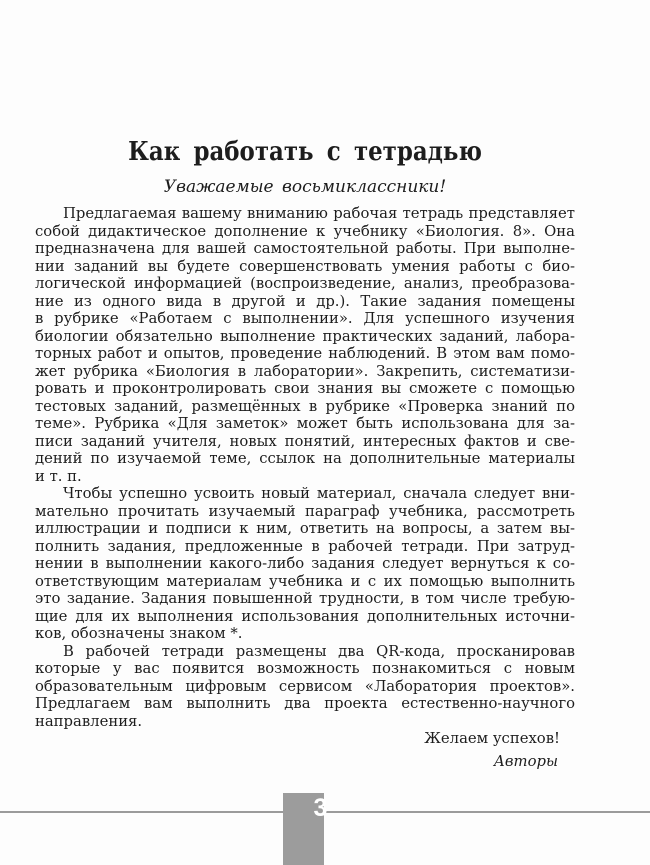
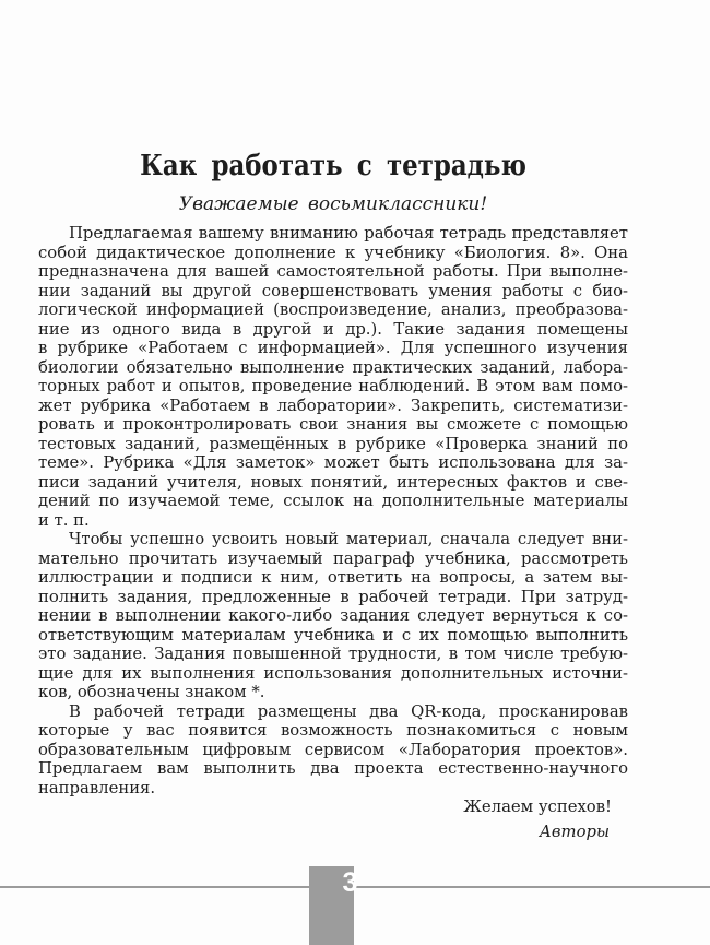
  Как работать с тетрадью
  Уважаемые восьмиклассники!
  Предлагаемая вашему вниманию рабочая тетрадь представляет
  собой дидактическое дополнение к учебнику «Биология. 8». Она
  предназначена для вашей самостоятельной работы. При выполне-
- нии заданий вы будете совершенствовать умения работы с био-
+ нии заданий вы другой совершенствовать умения работы с био-
  логической информацией (воспроизведение, анализ, преобразова-
  ние из одного вида в другой и др.). Такие задания помещены
- в рубрике «Работаем с выполнении». Для успешного изучения
+ в рубрике «Работаем с информацией». Для успешного изучения
  биологии обязательно выполнение практических заданий, лабора-
  торных работ и опытов, проведение наблюдений. В этом вам помо-
- жет рубрика «Биология в лаборатории». Закрепить, систематизи-
+ жет рубрика «Работаем в лаборатории». Закрепить, систематизи-
  ровать и проконтролировать свои знания вы сможете с помощью
  тестовых заданий, размещённых в рубрике «Проверка знаний по
  теме». Рубрика «Для заметок» может быть использована для за-
  писи заданий учителя, новых понятий, интересных фактов и све-
  дений по изучаемой теме, ссылок на дополнительные материалы
  и т. п.
  Чтобы успешно усвоить новый материал, сначала следует вни-
  мательно прочитать изучаемый параграф учебника, рассмотреть
  иллюстрации и подписи к ним, ответить на вопросы, а затем вы-
  полнить задания, предложенные в рабочей тетради. При затруд-
  нении в выполнении какого-либо задания следует вернуться к со-
  ответствующим материалам учебника и с их помощью выполнить
  это задание. Задания повышенной трудности, в том числе требую-
  щие для их выполнения использования дополнительных источни-
  ков, обозначены знаком *.
  В рабочей тетради размещены два QR-кода, просканировав
  которые у вас появится возможность познакомиться с новым
  образовательным цифровым сервисом «Лаборатория проектов».
  Предлагаем вам выполнить два проекта естественно-научного
  направления.
  Желаем успехов!
  Авторы
  3
